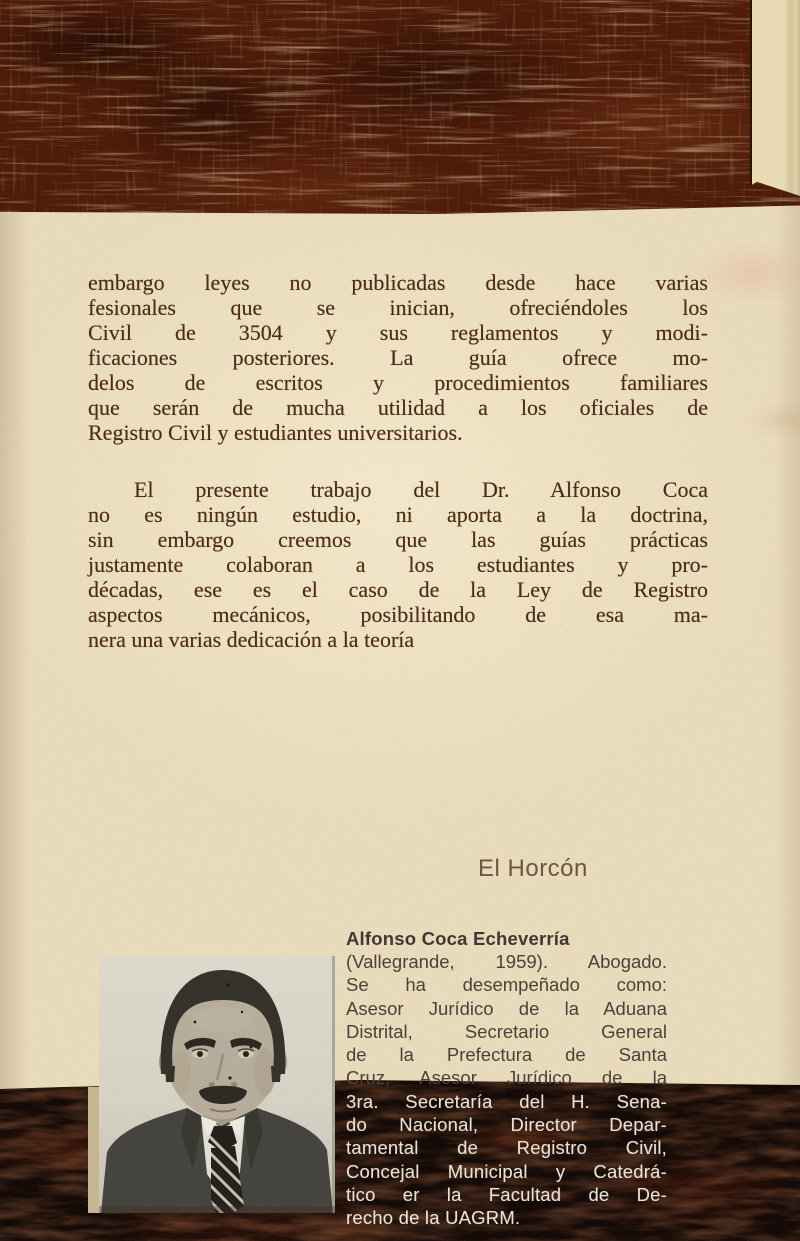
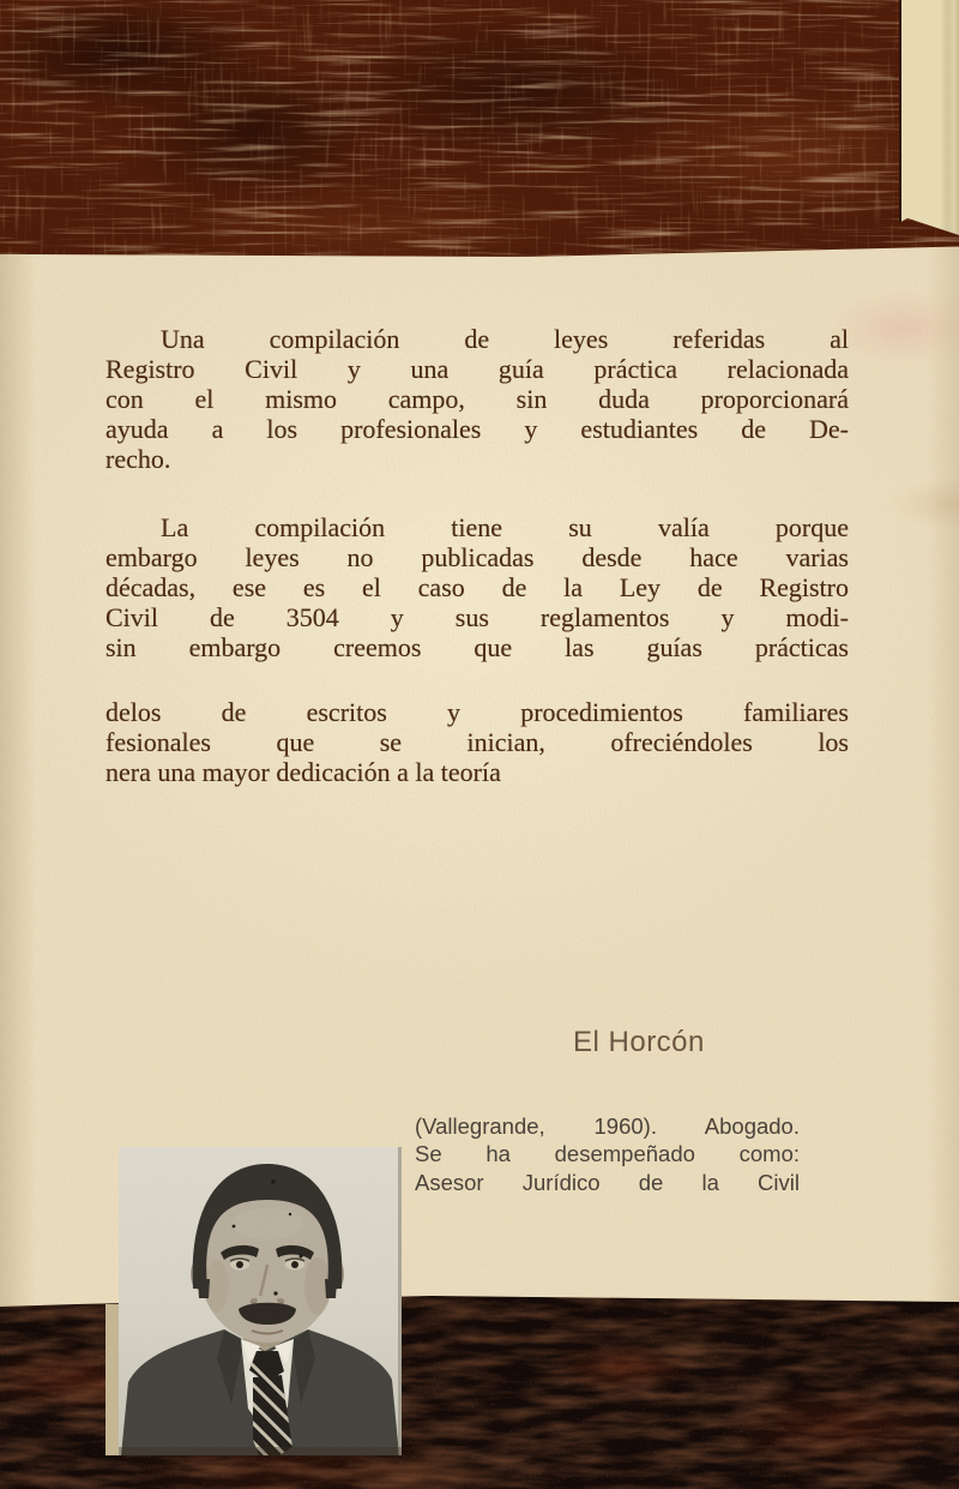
+ Una compilación de leyes referidas al
+ Registro Civil y una guía práctica relacionada
+ con el mismo campo, sin duda proporcionará
+ ayuda a los profesionales y estudiantes de De-
+ recho.
+ La compilación tiene su valía porque
  embargo leyes no publicadas desde hace varias
- fesionales que se inician, ofreciéndoles los
+ décadas, ese es el caso de la Ley de Registro
  Civil de 3504 y sus reglamentos y modi-
- ficaciones posteriores. La guía ofrece mo-
- delos de escritos y procedimientos familiares
+ sin embargo creemos que las guías prácticas
- que serán de mucha utilidad a los oficiales de
- Registro Civil y estudiantes universitarios.
- El presente trabajo del Dr. Alfonso Coca
- no es ningún estudio, ni aporta a la doctrina,
- sin embargo creemos que las guías prácticas
+ delos de escritos y procedimientos familiares
- justamente colaboran a los estudiantes y pro-
- décadas, ese es el caso de la Ley de Registro
+ fesionales que se inician, ofreciéndoles los
- aspectos mecánicos, posibilitando de esa ma-
- nera una varias dedicación a la teoría
+ nera una mayor dedicación a la teoría
  El Horcón
- Alfonso Coca Echeverría
- (Vallegrande, 1959). Abogado.
+ (Vallegrande, 1960). Abogado.
  Se ha desempeñado como:
- Asesor Jurídico de la Aduana
+ Asesor Jurídico de la Civil
- Distrital, Secretario General
- de la Prefectura de Santa
- Cruz, Asesor Jurídico de la
- 3ra. Secretaría del H. Sena-
- do Nacional, Director Depar-
- tamental de Registro Civil,
- Concejal Municipal y Catedrá-
- tico er la Facultad de De-
- recho de la UAGRM.
